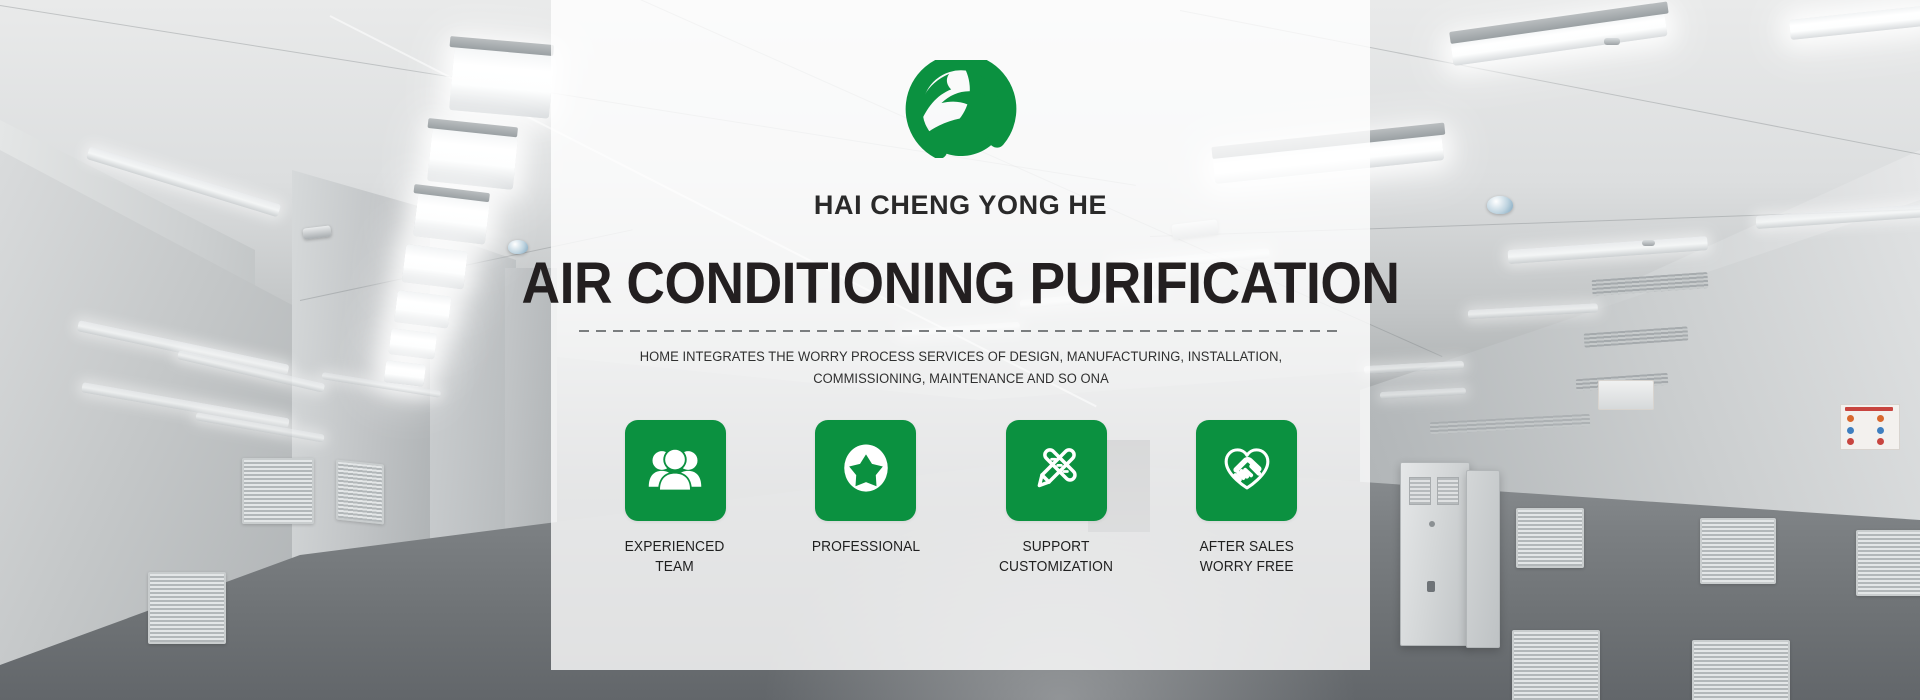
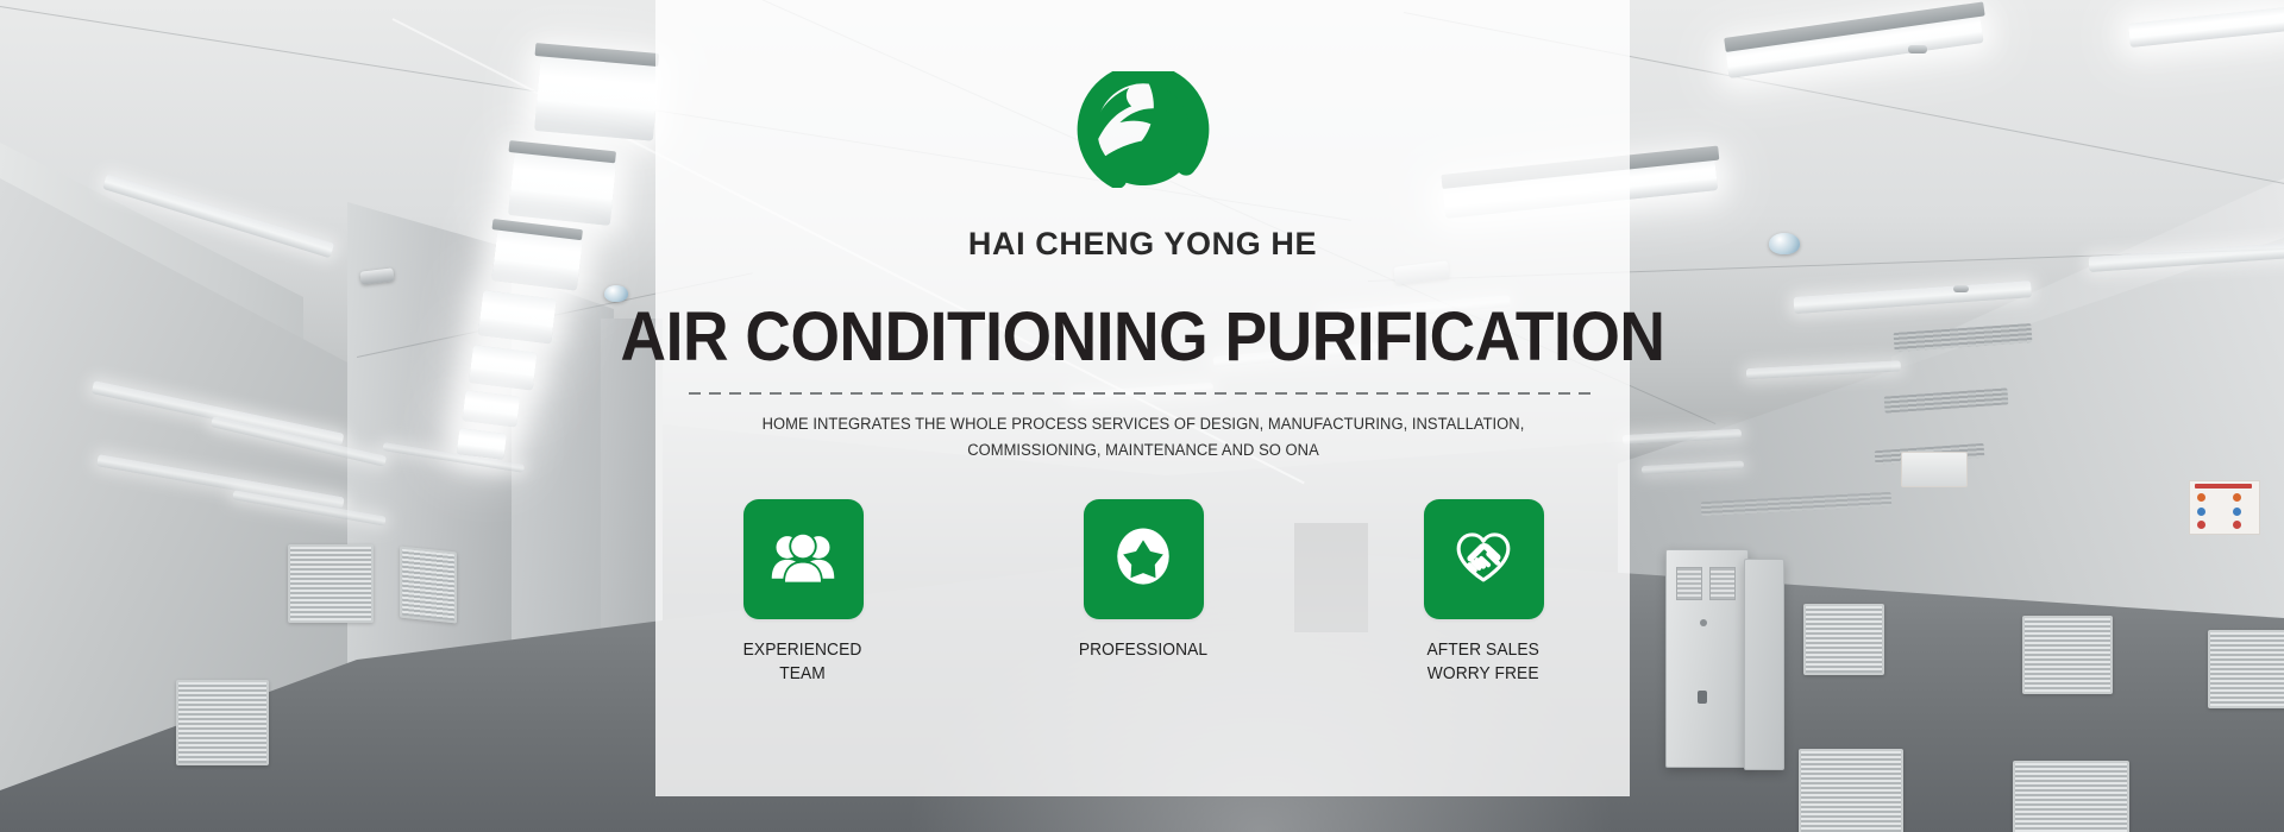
  HAI CHENG YONG HE
  AIR CONDITIONING PURIFICATION
- HOME INTEGRATES THE WORRY PROCESS SERVICES OF DESIGN, MANUFACTURING, INSTALLATION, COMMISSIONING, MAINTENANCE AND SO ONA
+ HOME INTEGRATES THE WHOLE PROCESS SERVICES OF DESIGN, MANUFACTURING, INSTALLATION, COMMISSIONING, MAINTENANCE AND SO ONA
  EXPERIENCED
  TEAM
  PROFESSIONAL
- SUPPORT
- CUSTOMIZATION
  AFTER SALES
  WORRY FREE
